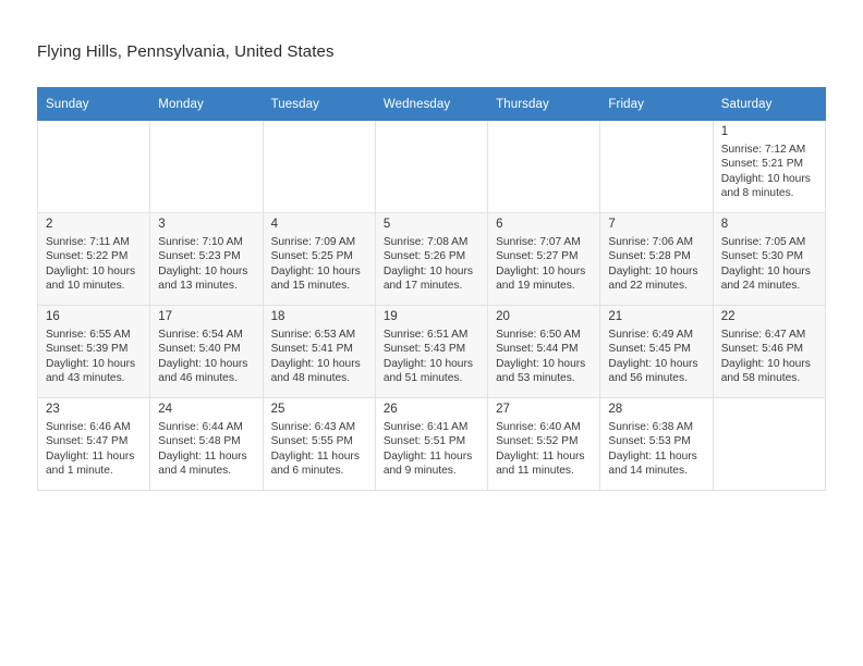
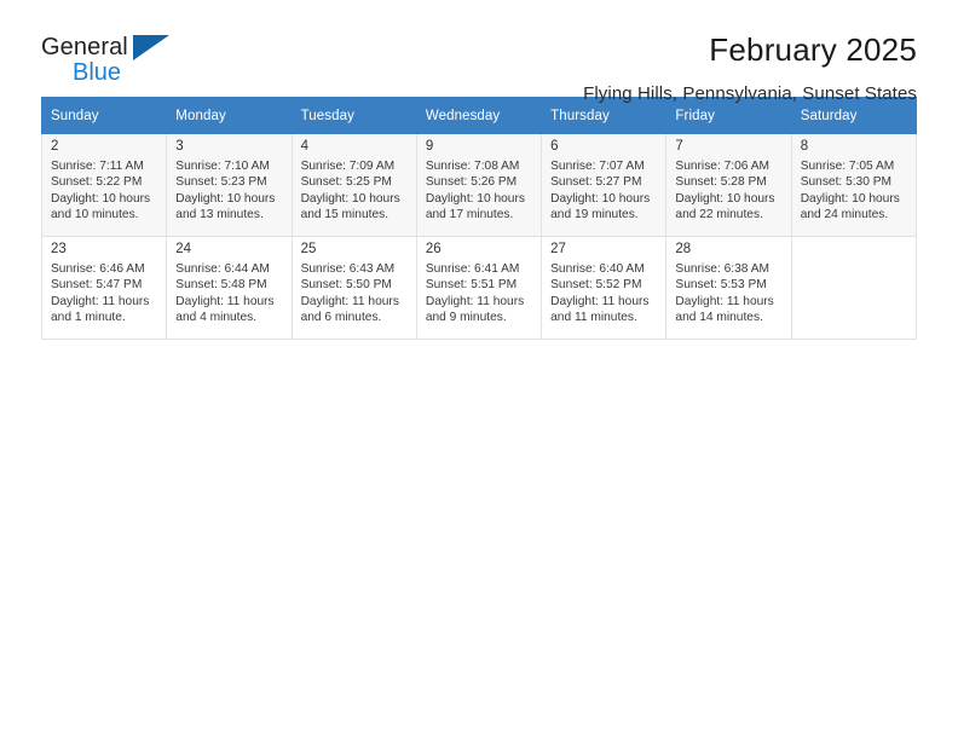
+ General
+ Blue
+ February 2025
- Flying Hills, Pennsylvania, United States
+ Flying Hills, Pennsylvania, Sunset States
  Sunday	Monday	Tuesday	Wednesday	Thursday	Friday	Saturday
- 						1Sunrise: 7:12 AMSunset: 5:21 PMDaylight: 10 hoursand 8 minutes.
- 2Sunrise: 7:11 AMSunset: 5:22 PMDaylight: 10 hoursand 10 minutes.	3Sunrise: 7:10 AMSunset: 5:23 PMDaylight: 10 hoursand 13 minutes.	4Sunrise: 7:09 AMSunset: 5:25 PMDaylight: 10 hoursand 15 minutes.	5Sunrise: 7:08 AMSunset: 5:26 PMDaylight: 10 hoursand 17 minutes.	6Sunrise: 7:07 AMSunset: 5:27 PMDaylight: 10 hoursand 19 minutes.	7Sunrise: 7:06 AMSunset: 5:28 PMDaylight: 10 hoursand 22 minutes.	8Sunrise: 7:05 AMSunset: 5:30 PMDaylight: 10 hoursand 24 minutes.
+ 2Sunrise: 7:11 AMSunset: 5:22 PMDaylight: 10 hoursand 10 minutes.	3Sunrise: 7:10 AMSunset: 5:23 PMDaylight: 10 hoursand 13 minutes.	4Sunrise: 7:09 AMSunset: 5:25 PMDaylight: 10 hoursand 15 minutes.	9Sunrise: 7:08 AMSunset: 5:26 PMDaylight: 10 hoursand 17 minutes.	6Sunrise: 7:07 AMSunset: 5:27 PMDaylight: 10 hoursand 19 minutes.	7Sunrise: 7:06 AMSunset: 5:28 PMDaylight: 10 hoursand 22 minutes.	8Sunrise: 7:05 AMSunset: 5:30 PMDaylight: 10 hoursand 24 minutes.
- 16Sunrise: 6:55 AMSunset: 5:39 PMDaylight: 10 hoursand 43 minutes.	17Sunrise: 6:54 AMSunset: 5:40 PMDaylight: 10 hoursand 46 minutes.	18Sunrise: 6:53 AMSunset: 5:41 PMDaylight: 10 hoursand 48 minutes.	19Sunrise: 6:51 AMSunset: 5:43 PMDaylight: 10 hoursand 51 minutes.	20Sunrise: 6:50 AMSunset: 5:44 PMDaylight: 10 hoursand 53 minutes.	21Sunrise: 6:49 AMSunset: 5:45 PMDaylight: 10 hoursand 56 minutes.	22Sunrise: 6:47 AMSunset: 5:46 PMDaylight: 10 hoursand 58 minutes.
- 23Sunrise: 6:46 AMSunset: 5:47 PMDaylight: 11 hoursand 1 minute.	24Sunrise: 6:44 AMSunset: 5:48 PMDaylight: 11 hoursand 4 minutes.	25Sunrise: 6:43 AMSunset: 5:55 PMDaylight: 11 hoursand 6 minutes.	26Sunrise: 6:41 AMSunset: 5:51 PMDaylight: 11 hoursand 9 minutes.	27Sunrise: 6:40 AMSunset: 5:52 PMDaylight: 11 hoursand 11 minutes.	28Sunrise: 6:38 AMSunset: 5:53 PMDaylight: 11 hoursand 14 minutes.
+ 23Sunrise: 6:46 AMSunset: 5:47 PMDaylight: 11 hoursand 1 minute.	24Sunrise: 6:44 AMSunset: 5:48 PMDaylight: 11 hoursand 4 minutes.	25Sunrise: 6:43 AMSunset: 5:50 PMDaylight: 11 hoursand 6 minutes.	26Sunrise: 6:41 AMSunset: 5:51 PMDaylight: 11 hoursand 9 minutes.	27Sunrise: 6:40 AMSunset: 5:52 PMDaylight: 11 hoursand 11 minutes.	28Sunrise: 6:38 AMSunset: 5:53 PMDaylight: 11 hoursand 14 minutes.
